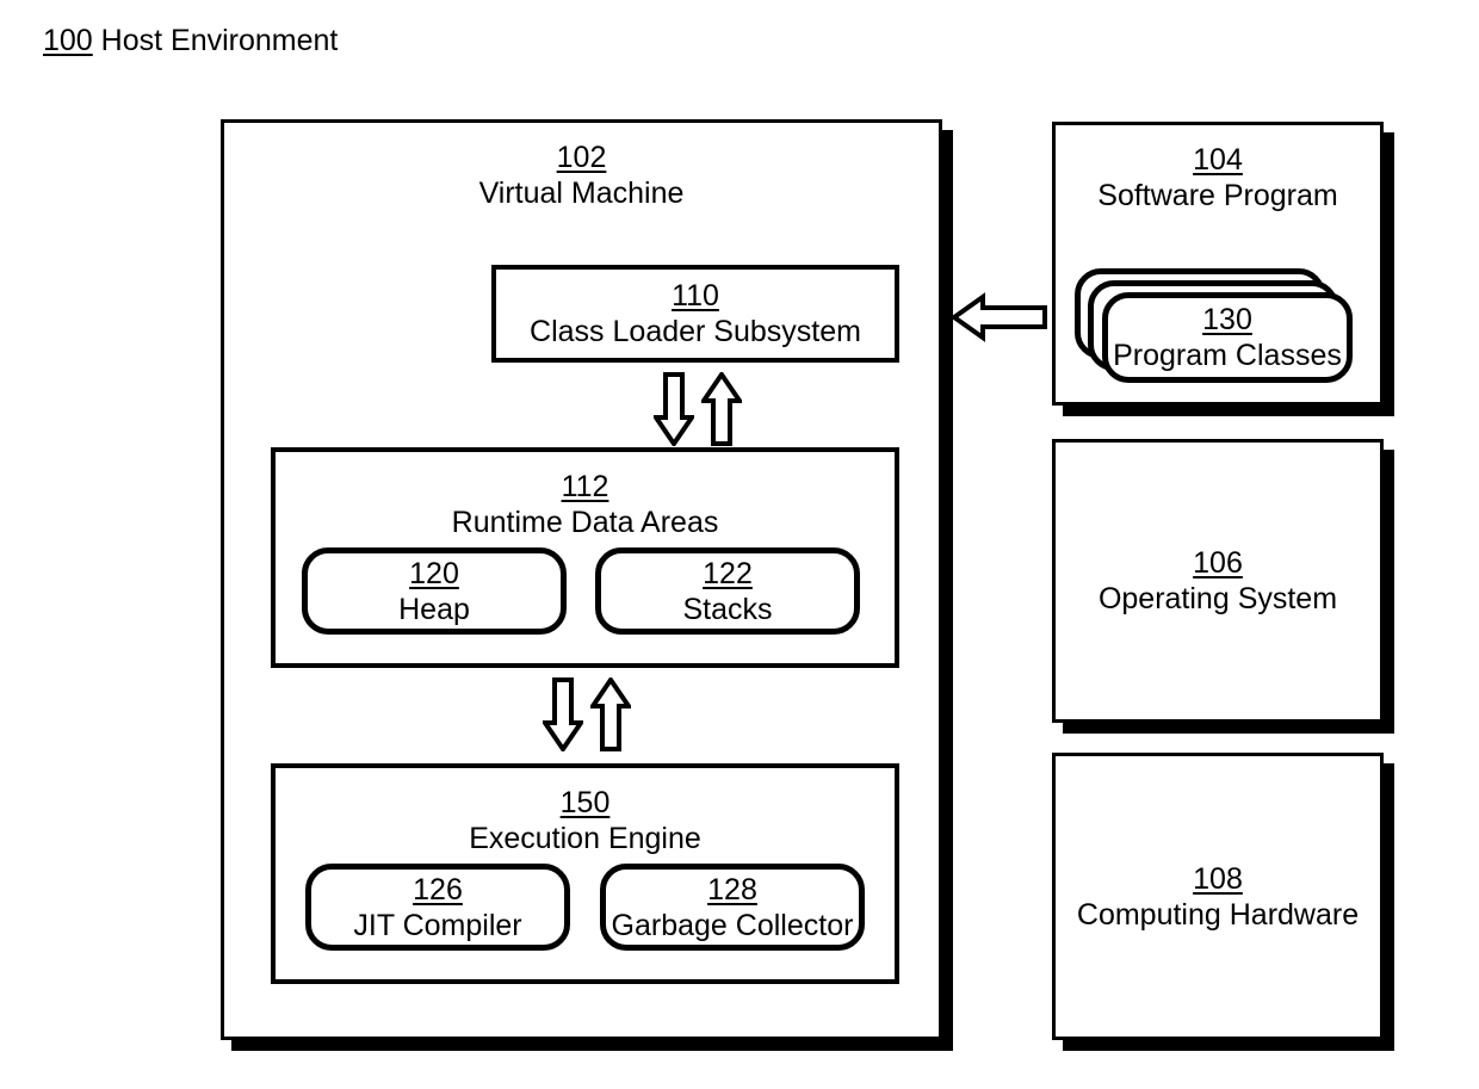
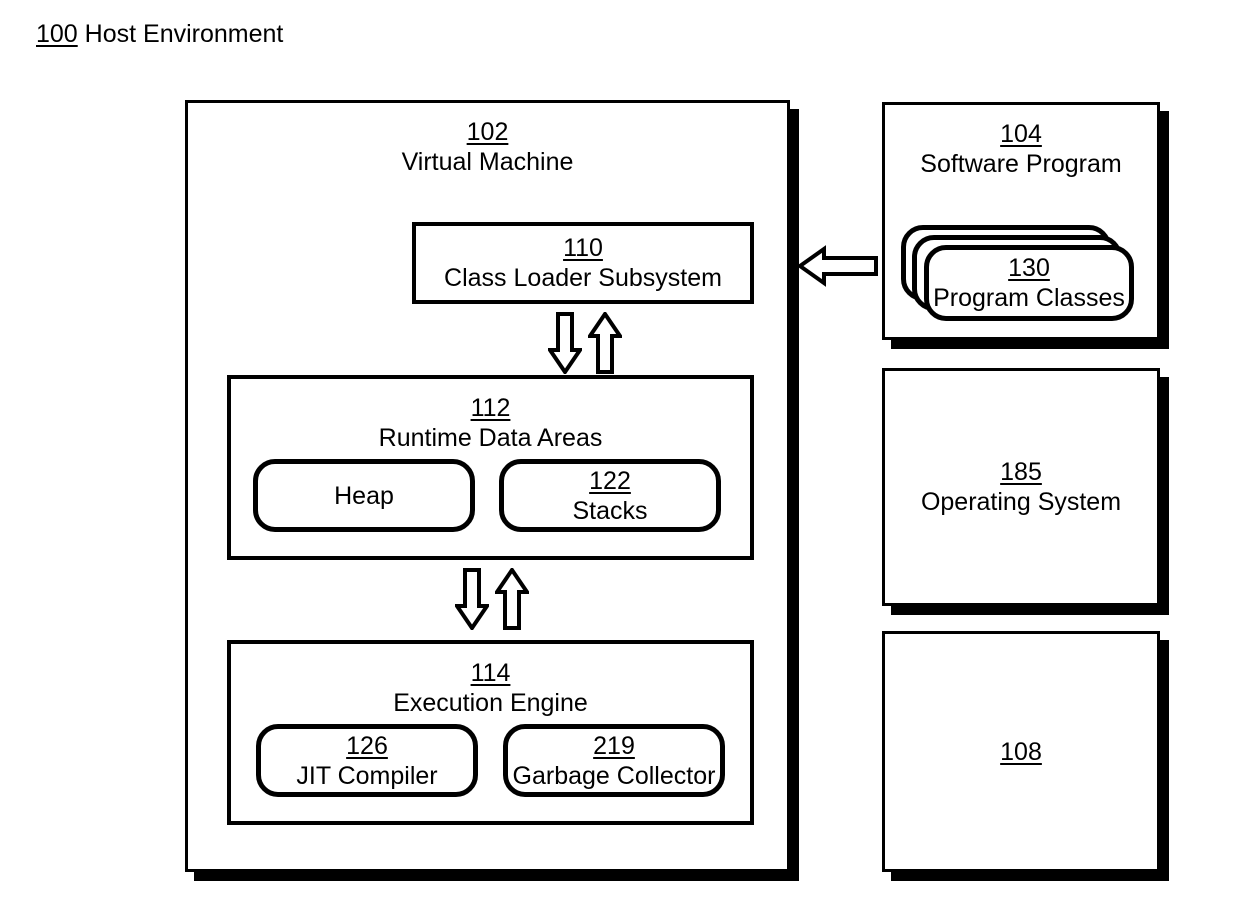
  100 Host Environment
  102
  Virtual Machine
  110
  Class Loader Subsystem
  112
  Runtime Data Areas
- 120
  Heap
  122
  Stacks
- 150
+ 114
  Execution Engine
  126
  JIT Compiler
- 128
+ 219
  Garbage Collector
  104
  Software Program
  130
  Program Classes
- 106
+ 185
  Operating System
  108
- Computing Hardware
